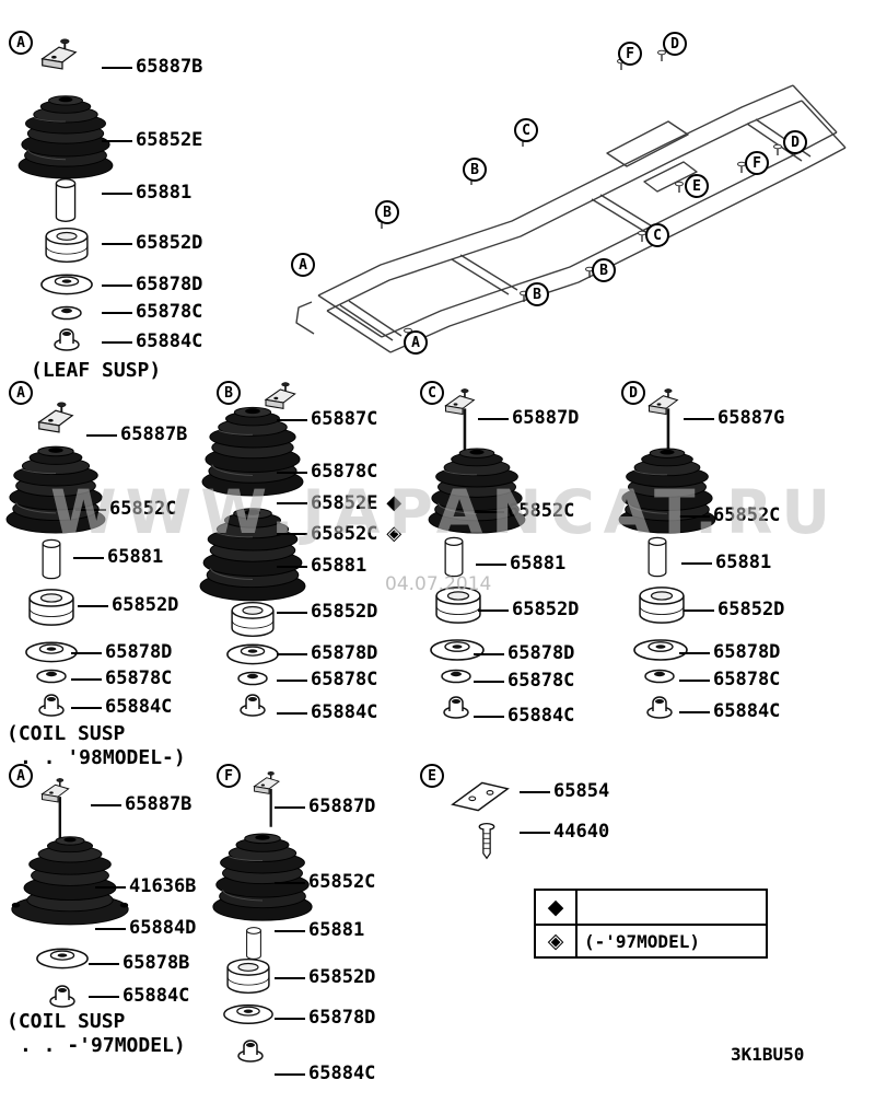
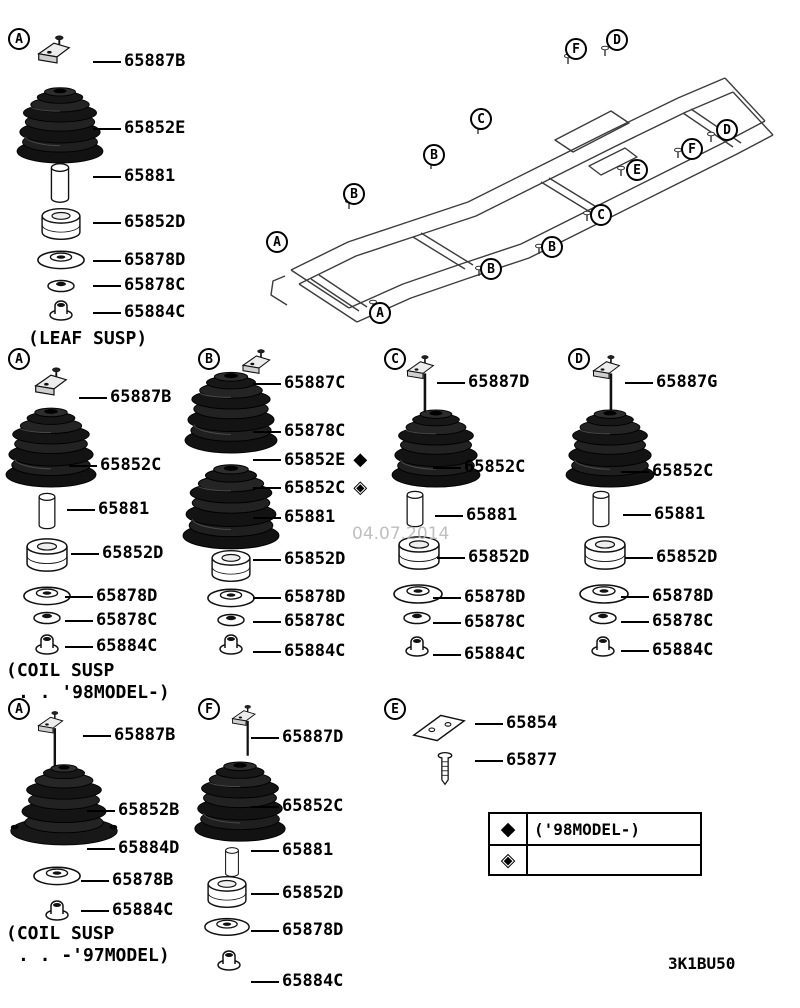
  F
  D
  C
  B
  B
  A
  D
  F
  E
  C
  B
  B
  A
  A
  65887B
  65852E
  65881
  65852D
  65878D
  65878C
  65884C
  (LEAF SUSP)
  A
  65887B
  65852C
  65881
  65852D
  65878D
  65878C
  65884C
  (COIL SUSP
  . . '98MODEL-)
  B
  65887C
  65878C
  65852E ◆
  65852C ◈
  65881
  65852D
  65878D
  65878C
  65884C
  C
  65887D
  65852C
  65881
  65852D
  65878D
  65878C
  65884C
  D
  65887G
  65852C
  65881
  65852D
  65878D
  65878C
  65884C
  A
  65887B
- 41636B
+ 65852B
  65884D
  65878B
  65884C
  (COIL SUSP
  . . -'97MODEL)
  F
  65887D
  65852C
  65881
  65852D
  65878D
  65884C
  E
  65854
- 44640
+ 65877
  ◆
+ ('98MODEL-)
  ◈
- (-'97MODEL)
- WWW.JAPANCAT.RU
  04.07.2014
  3K1BU50
